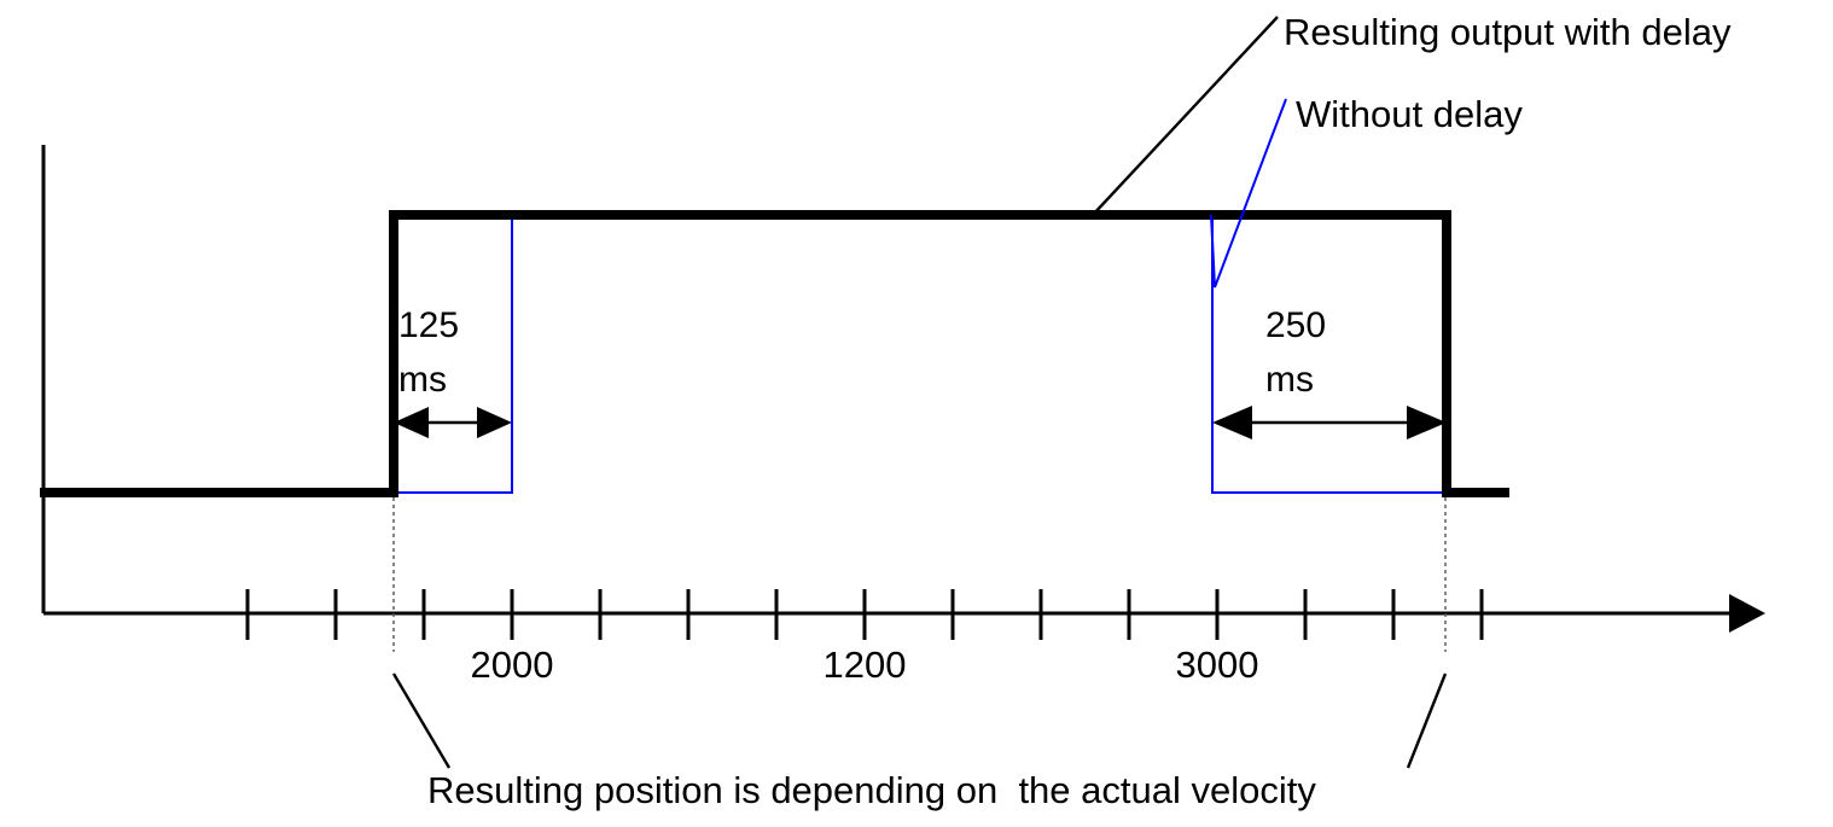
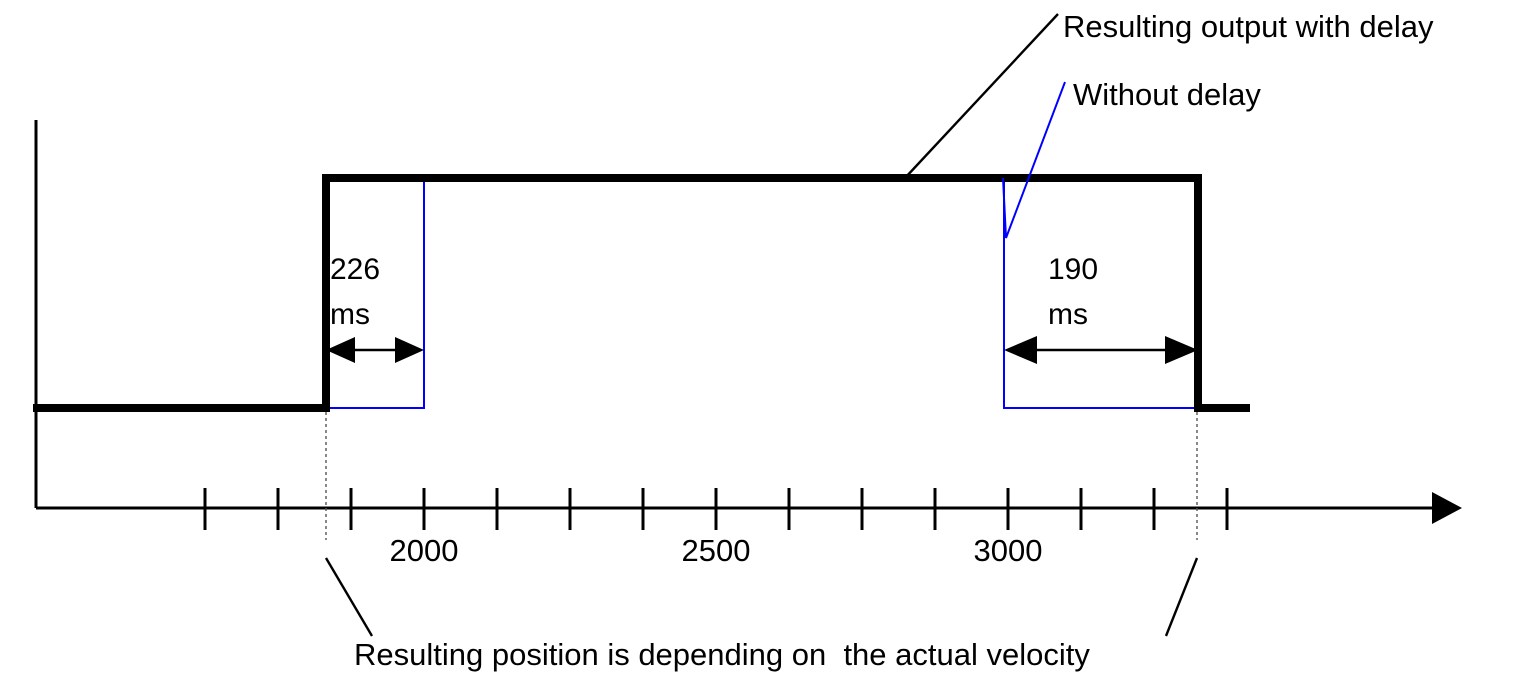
  2000
- 1200
+ 2500
  3000
- 125
+ 226
  ms
- 250
+ 190
  ms
  Resulting output with delay
  Without delay
  Resulting position is depending on the actual velocity
